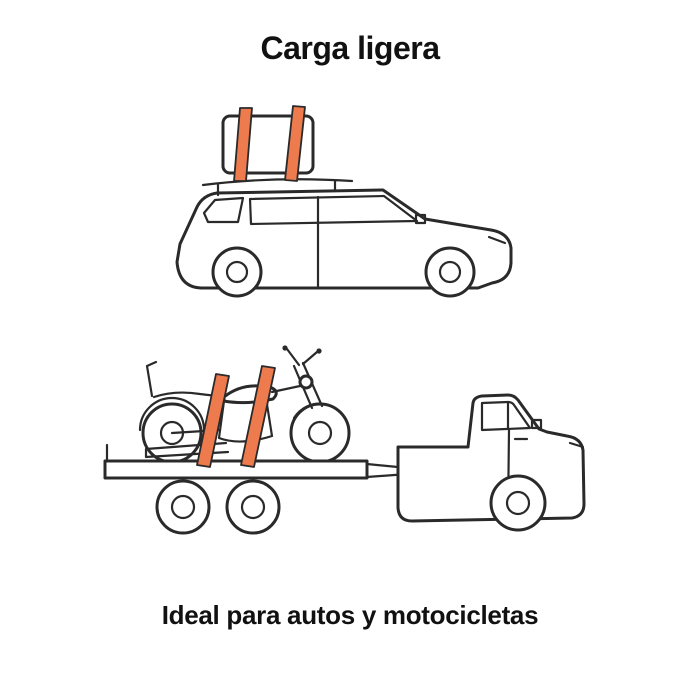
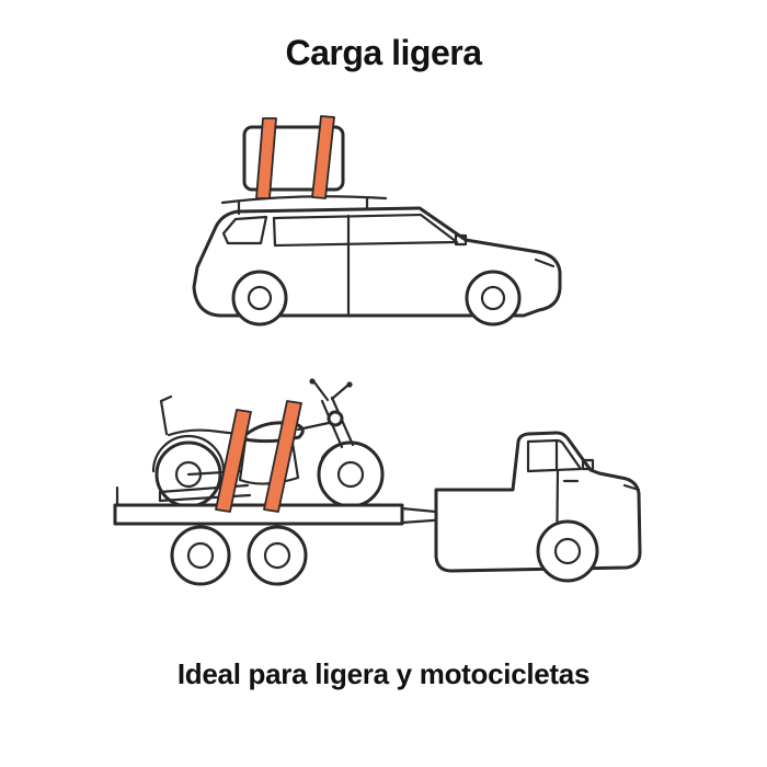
  Carga ligera
- Ideal para autos y motocicletas
+ Ideal para ligera y motocicletas
